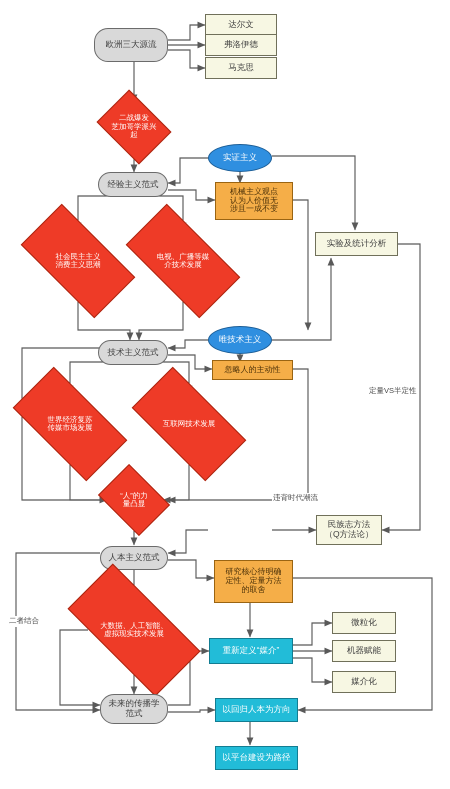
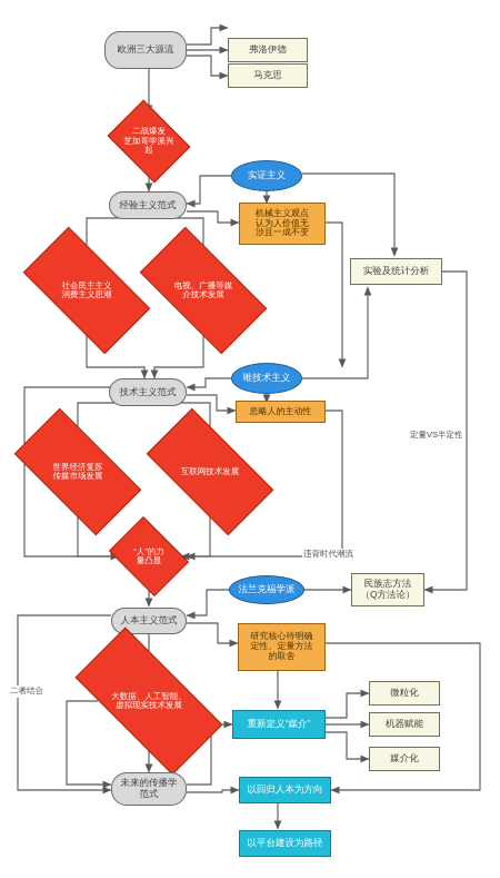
  欧洲三大源流
- 达尔文
  弗洛伊德
  马克思
  二战爆发
  芝加哥学派兴
  起
  实证主义
  经验主义范式
  机械主义观点
  认为人价值无
  涉且一成不变
  实验及统计分析
  社会民主主义
  消费主义思潮
  电视、广播等媒
  介技术发展
  唯技术主义
  技术主义范式
  忽略人的主动性
  世界经济复苏
  传媒市场发展
  互联网技术发展
  “人”的力
  量凸显
+ 法兰克福学派
  民族志方法
  （Q方法论）
  人本主义范式
  研究核心待明确
  定性、定量方法
  的取舍
  大数据、人工智能、
  虚拟现实技术发展
  未来的传播学
  范式
  重新定义“媒介”
  微粒化
  机器赋能
  媒介化
  以回归人本为方向
  以平台建设为路径
  定量VS半定性
  违背时代潮流
  二者结合
